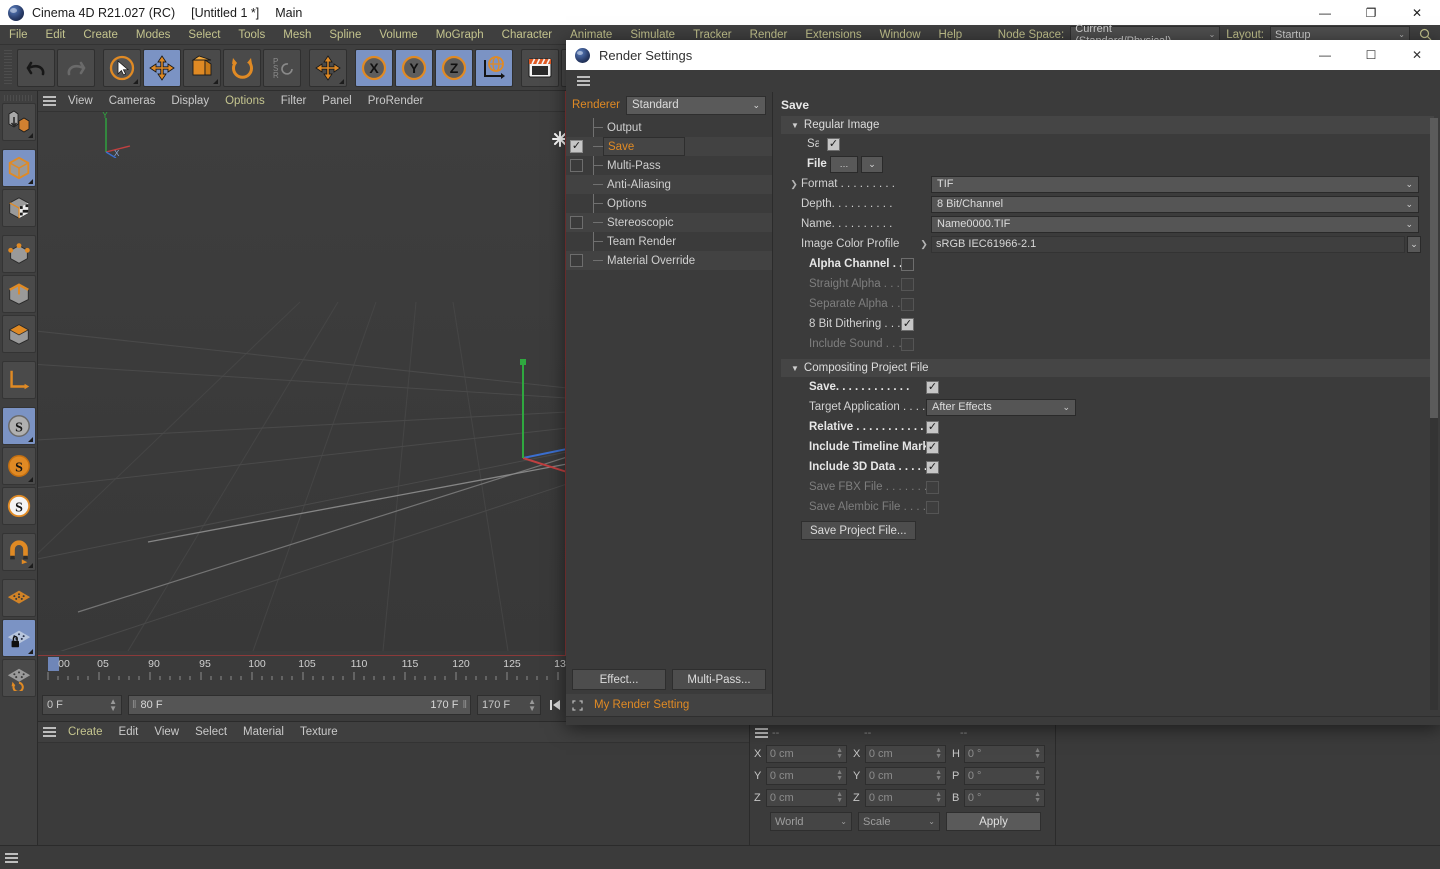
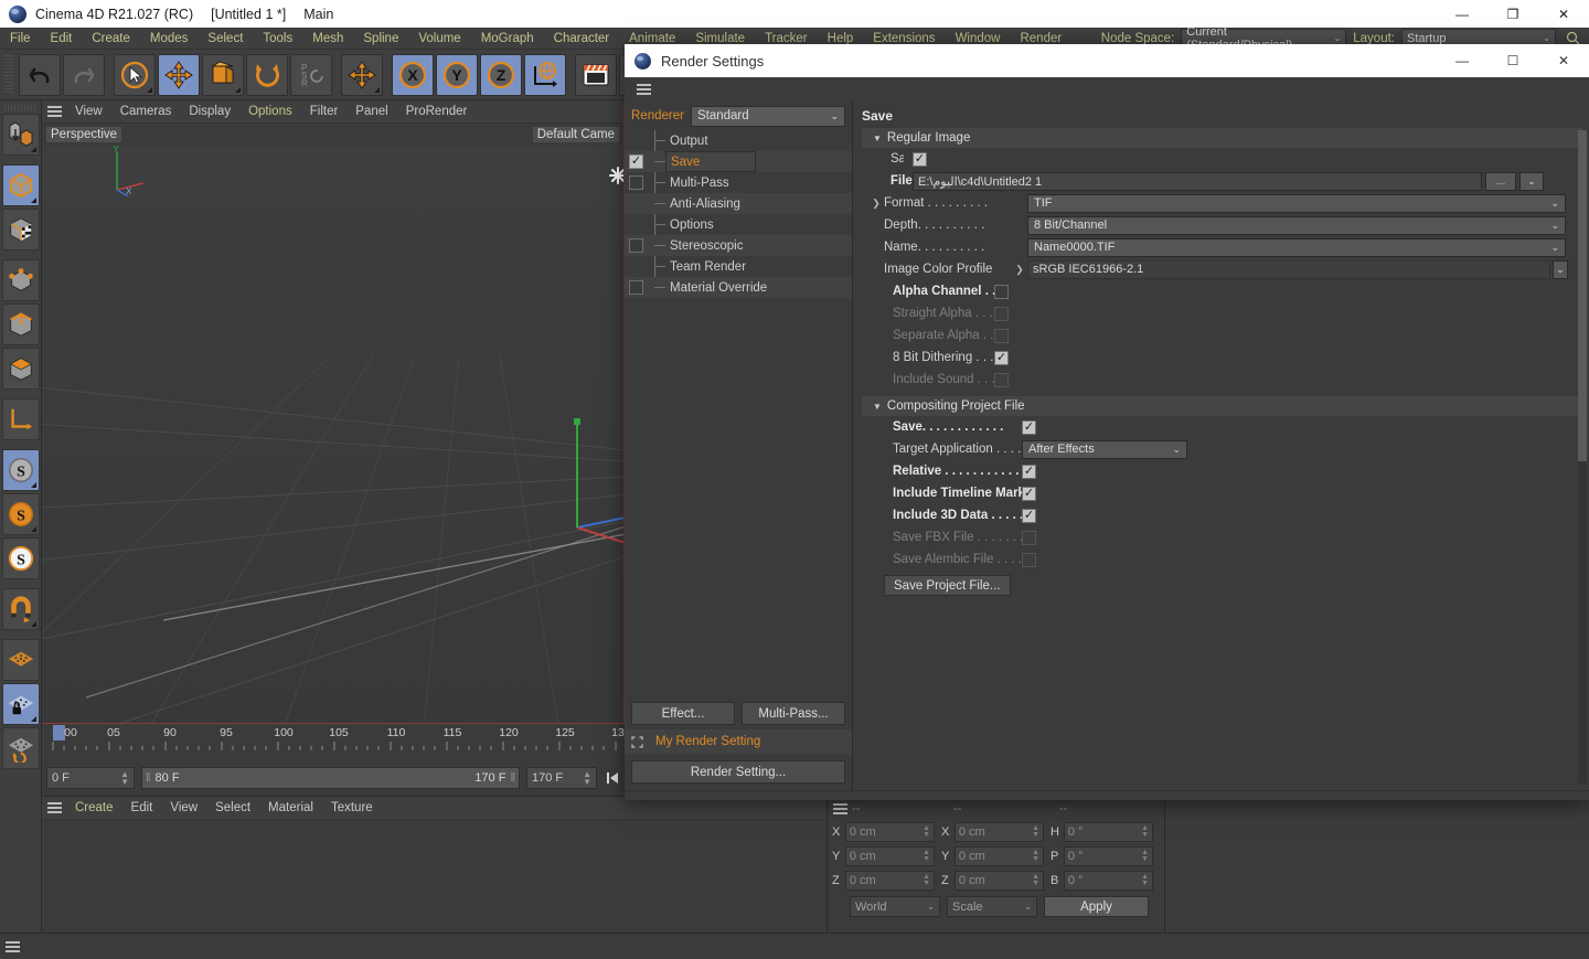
  Cinema 4D R21.027 (RC) [Untitled 1 *] Main
  —
  ❐
  ✕
  File
  Edit
  Create
  Modes
  Select
  Tools
  Mesh
  Spline
  Volume
  MoGraph
  Character
  Animate
  Simulate
  Tracker
- Render
+ Help
  Extensions
  Window
- Help
+ Render
  Node Space:
  ⌄
  Layout:
  Startup
  ⌄
  P
  S
  R
  X
  Y
  Z
  S
  S
  S
  View
  Cameras
  Display
  Options
  Filter
  Panel
  ProRender
+ Perspective
+ Default Came
  Y
  X
  00
  05
  90
  95
  100
  105
  110
  115
  120
  125
  13
  0 F
  ▲
  ▼
  ‖
  80 F
  170 F
  ‖
  170 F
  ▲
  ▼
  Create
  Edit
  View
  Select
  Material
  Texture
  --
  --
  --
  X
  0 cm
  X
  0 cm
  H
  0 °
  Y
  0 cm
  Y
  0 cm
  P
  0 °
  Z
  0 cm
  Z
  0 cm
  B
  0 °
  World
  ⌄
  Scale
  ⌄
  Apply
  Render Settings
  —
  ☐
  ✕
  Renderer
  Standard
  ⌄
  Output
  ✓
  Save
  Multi-Pass
  Anti-Aliasing
  Options
  Stereoscopic
  Team Render
  Material Override
  Effect...
  Multi-Pass...
  My Render Setting
+ Render Setting...
  Save
  ▼
  Regular Image
  ✓
+ E:\اليوم\c4d\Untitled2 1
  …
  ⌄
  ❯
  Format . . . . . . . . .
  TIF
  ⌄
  Depth. . . . . . . . . .
  8 Bit/Channel
  ⌄
  Name. . . . . . . . . .
  Name0000.TIF
  ⌄
  Image Color Profile
  ❯
  sRGB IEC61966-2.1
  ⌄
  Alpha Channel .
  Straight Alpha . . .
  Separate Alpha . .
  8 Bit Dithering . . .
  ✓
  Include Sound . .
  ▼
  Compositing Project File
  Save. . . . . . . . . . . .
  ✓
  Target Application . . . .
  After Effects
  ⌄
  Relative . . . . . . . . . . .
  ✓
  Include Timeline Mar
  ✓
  Include 3D Data . . . .
  ✓
  Save FBX File . . . . . .
  Save Alembic File . . . .
  Save Project File...
